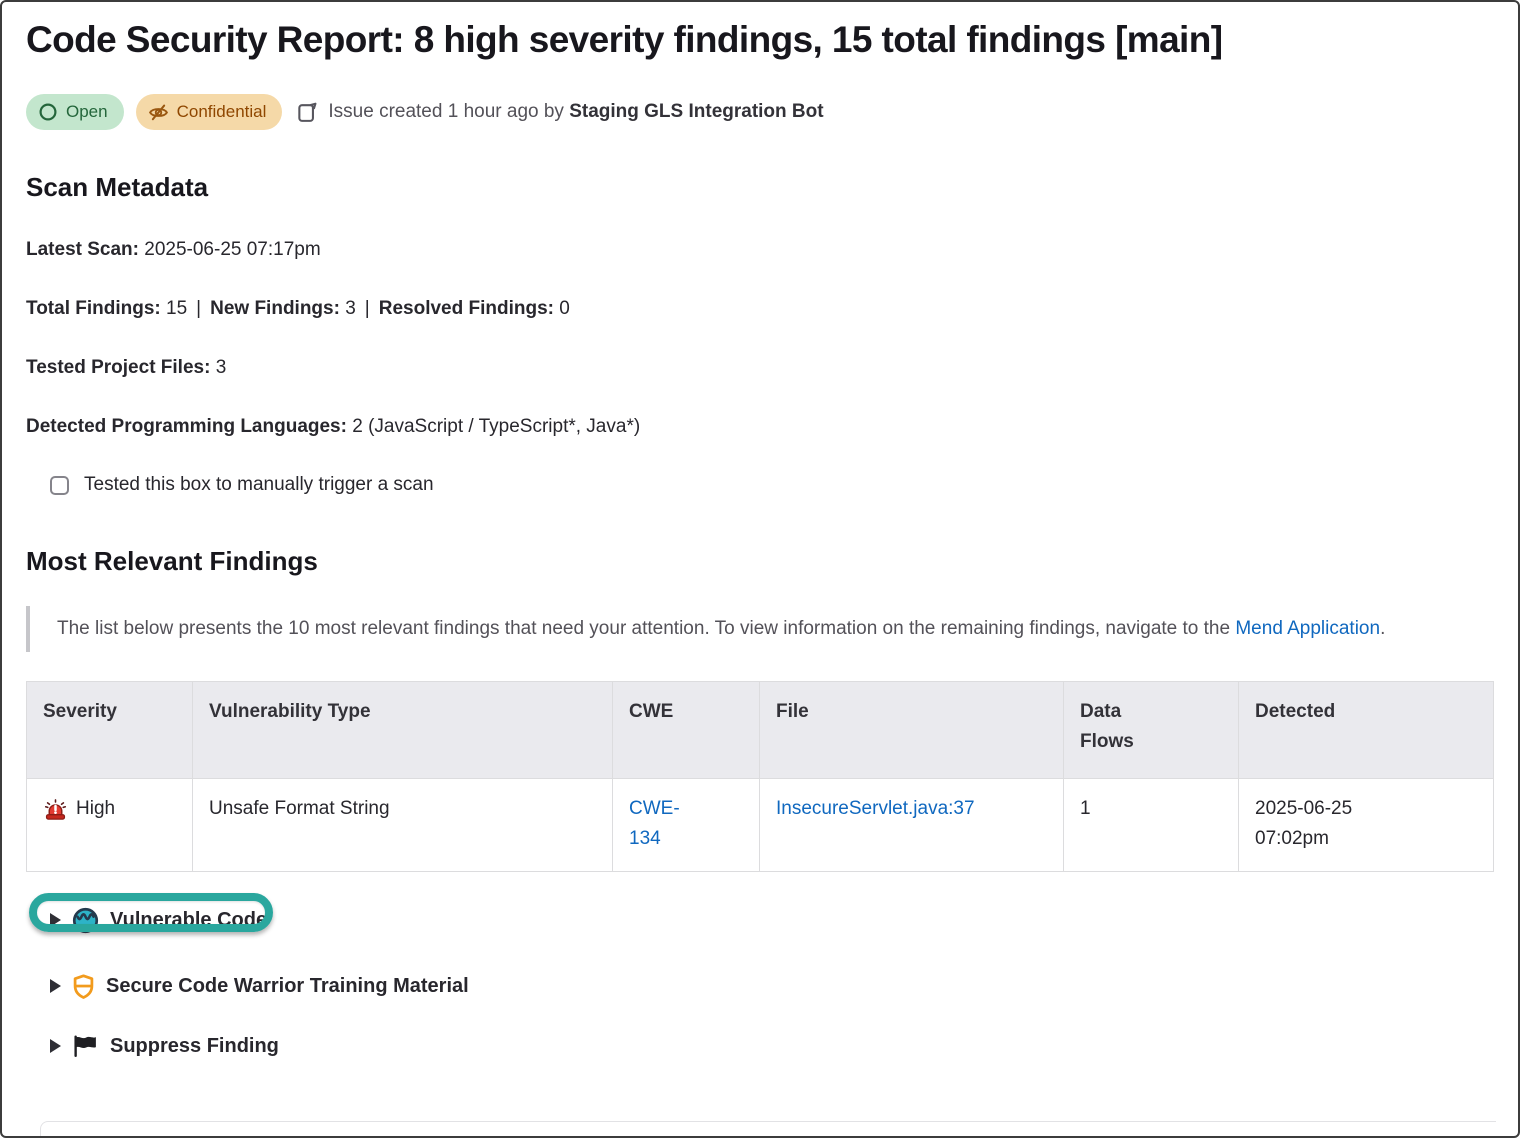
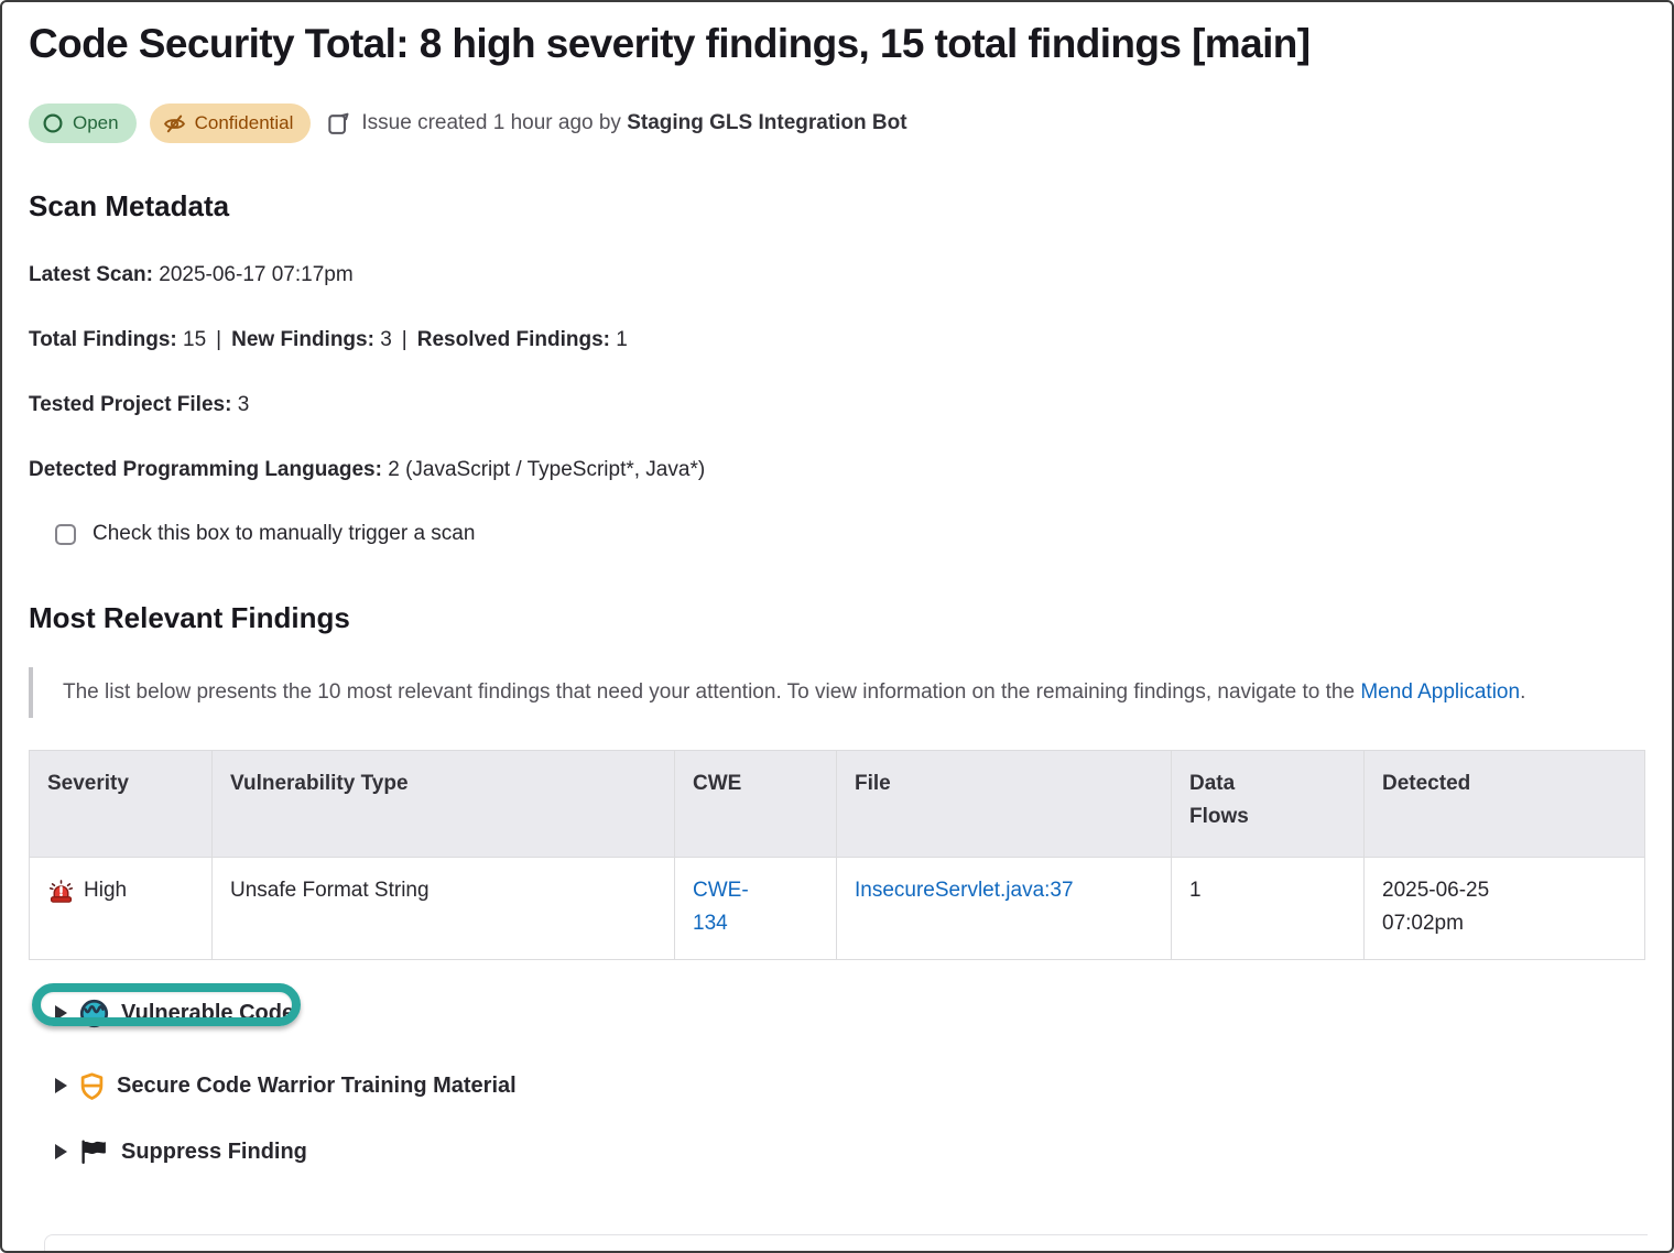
- Code Security Report: 8 high severity findings, 15 total findings [main]
+ Code Security Total: 8 high severity findings, 15 total findings [main]
  Open
  Confidential
  Issue created 1 hour ago by Staging GLS Integration Bot
  Scan Metadata
- Latest Scan: 2025-06-25 07:17pm
+ Latest Scan: 2025-06-17 07:17pm
- Total Findings: 15 | New Findings: 3 | Resolved Findings: 0
+ Total Findings: 15 | New Findings: 3 | Resolved Findings: 1
  Tested Project Files: 3
  Detected Programming Languages: 2 (JavaScript / TypeScript*, Java*)
- Tested this box to manually trigger a scan
+ Check this box to manually trigger a scan
  Most Relevant Findings
  The list below presents the 10 most relevant findings that need your attention. To view information on the remaining findings, navigate to the Mend Application.
  Severity	Vulnerability Type	CWE	File	Data Flows	Detected
  High	Unsafe Format String	CWE-134	InsecureServlet.java:37	1	2025-06-25 07:02pm
  Vulnerable Code
  Secure Code Warrior Training Material
  Suppress Finding
